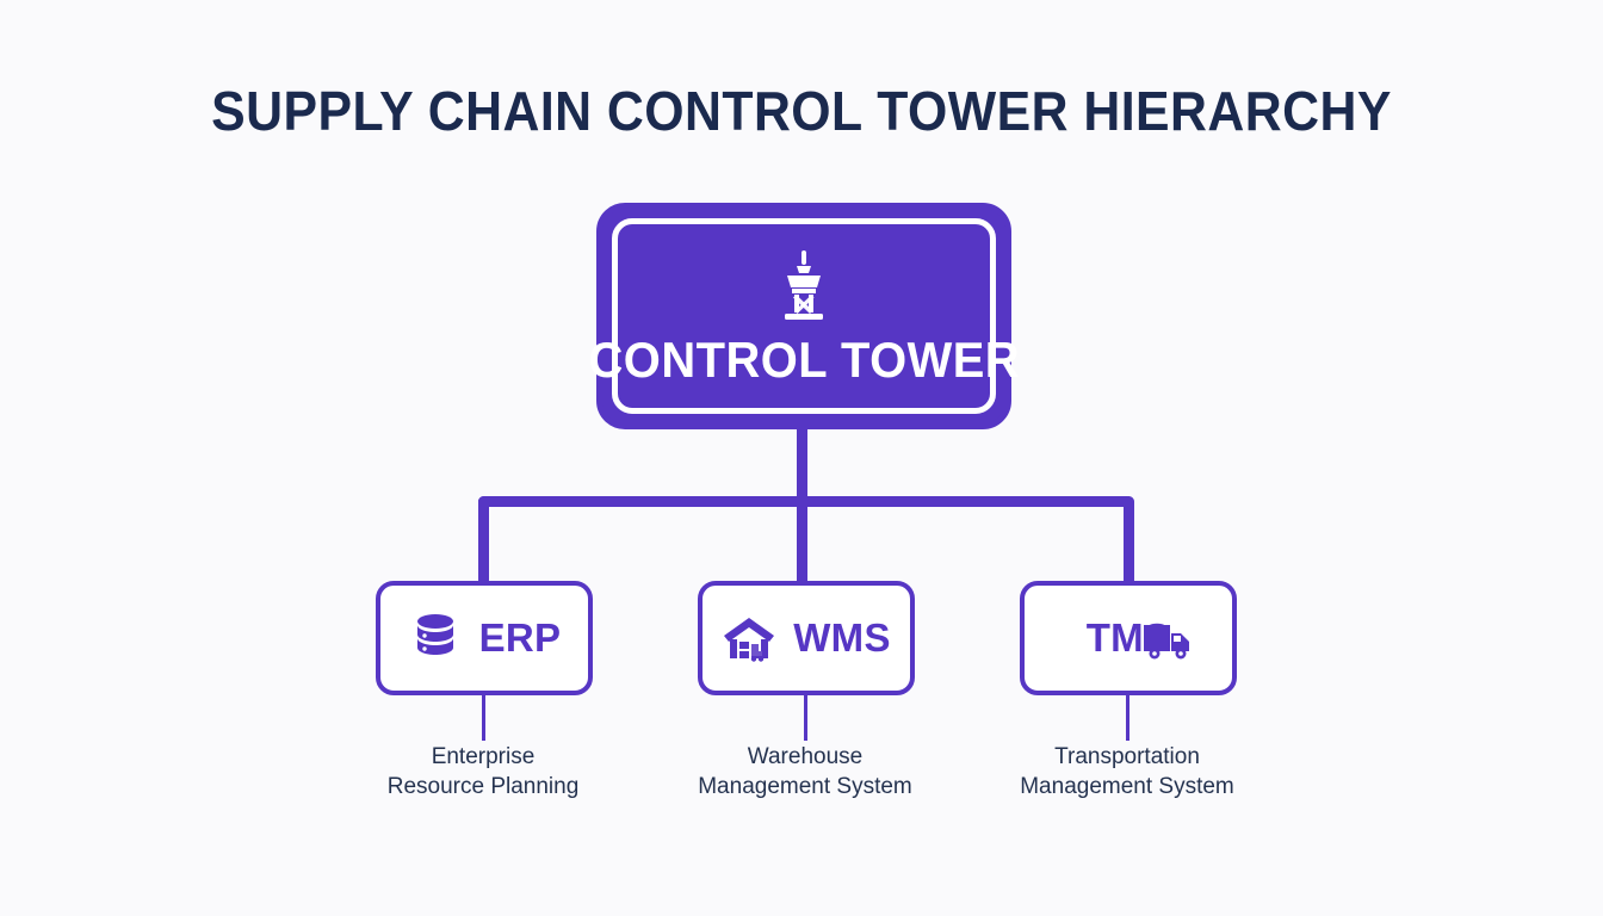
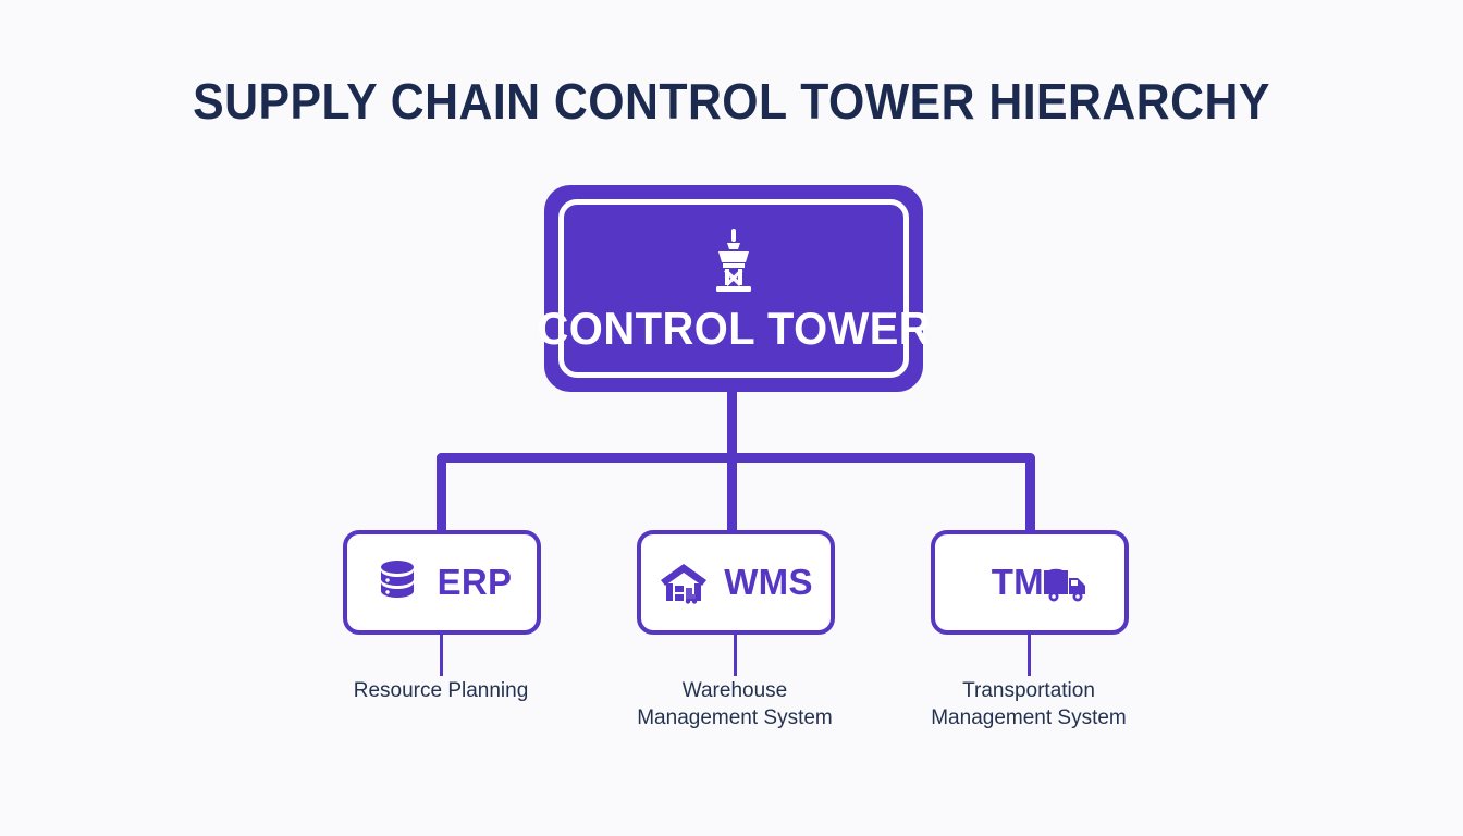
  SUPPLY CHAIN CONTROL TOWER HIERARCHY
  CONTROL TOWER
  ERP
- Enterprise
  Resource Planning
  WMS
  Warehouse
  Management System
  Transportation
  Management System
